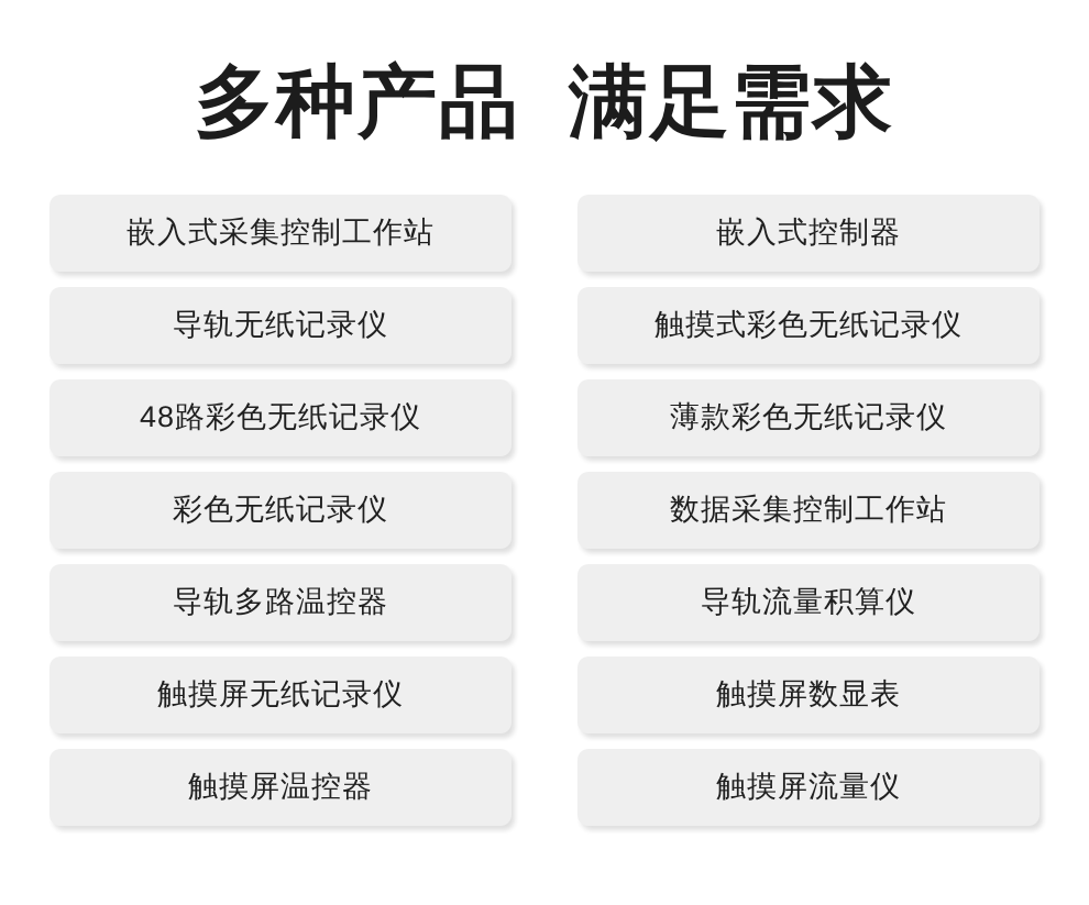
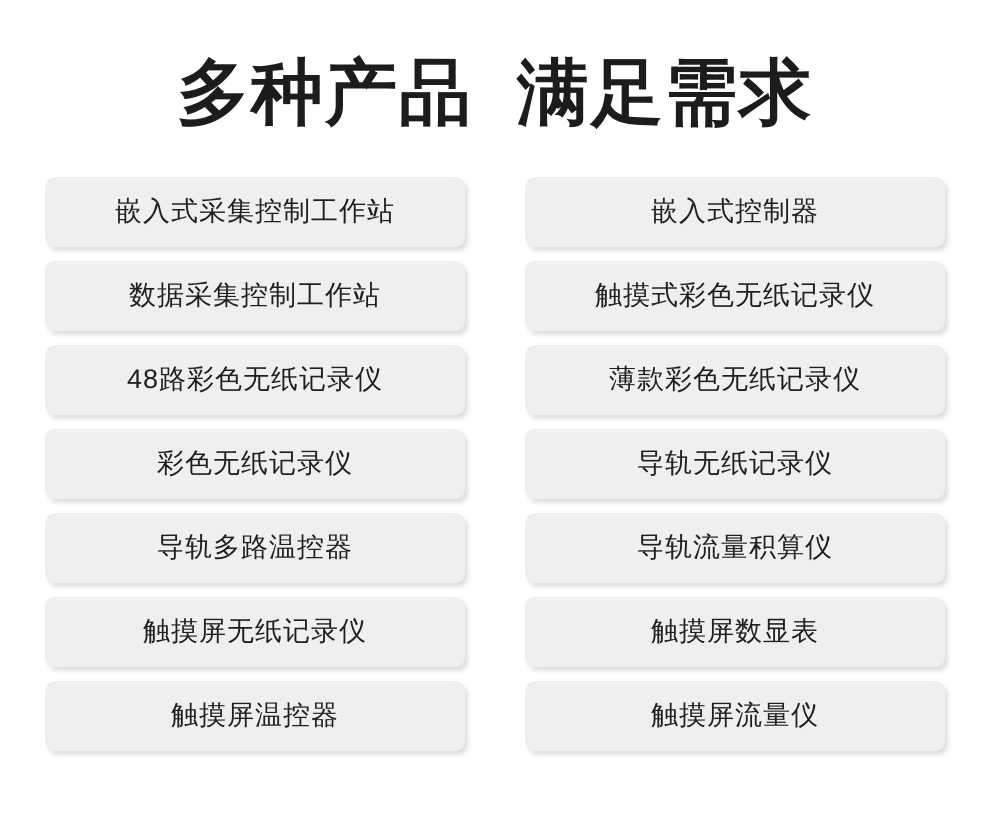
  多种产品 满足需求
  嵌入式采集控制工作站
- 导轨无纸记录仪
+ 数据采集控制工作站
  48路彩色无纸记录仪
  彩色无纸记录仪
  导轨多路温控器
  触摸屏无纸记录仪
  触摸屏温控器
  嵌入式控制器
  触摸式彩色无纸记录仪
  薄款彩色无纸记录仪
- 数据采集控制工作站
+ 导轨无纸记录仪
  导轨流量积算仪
  触摸屏数显表
  触摸屏流量仪
